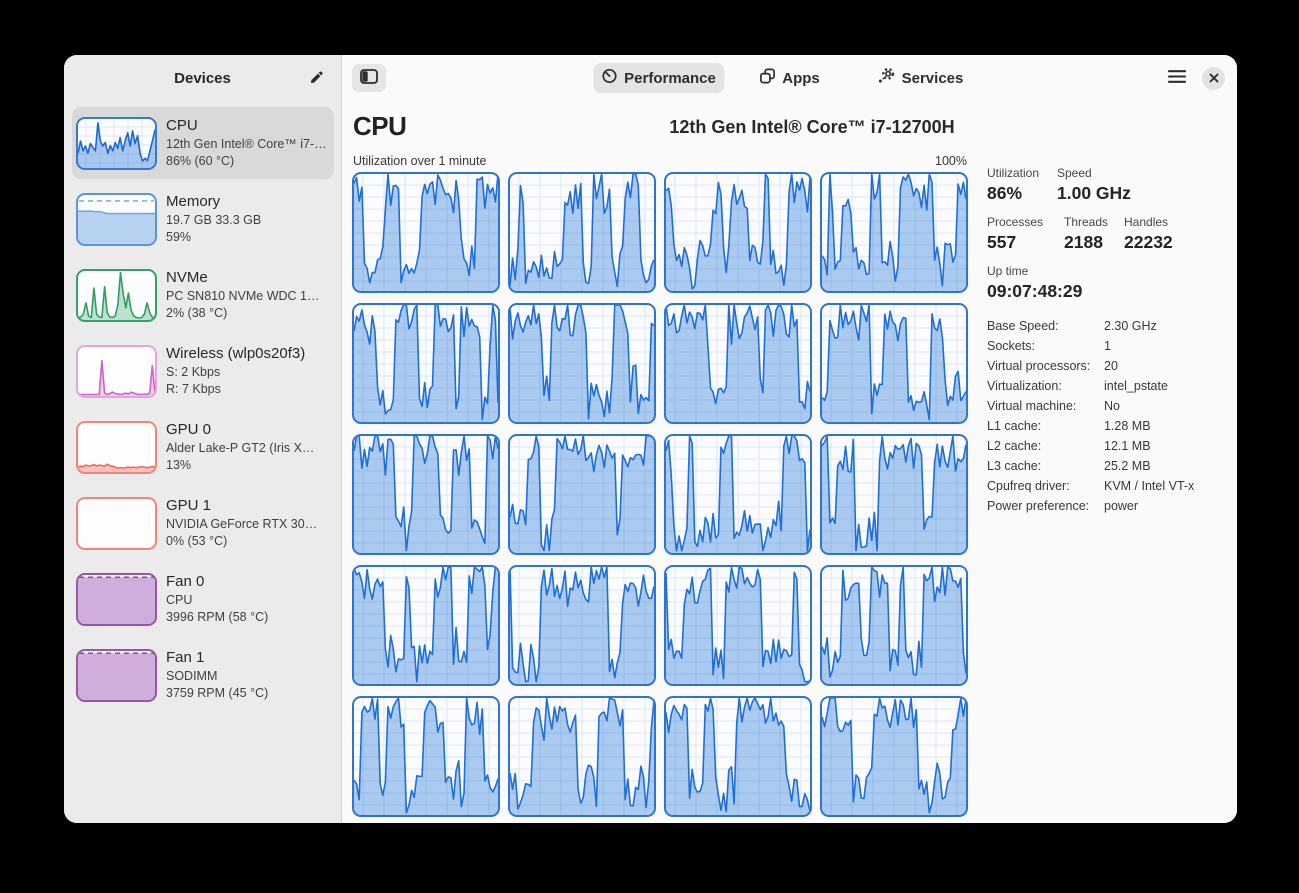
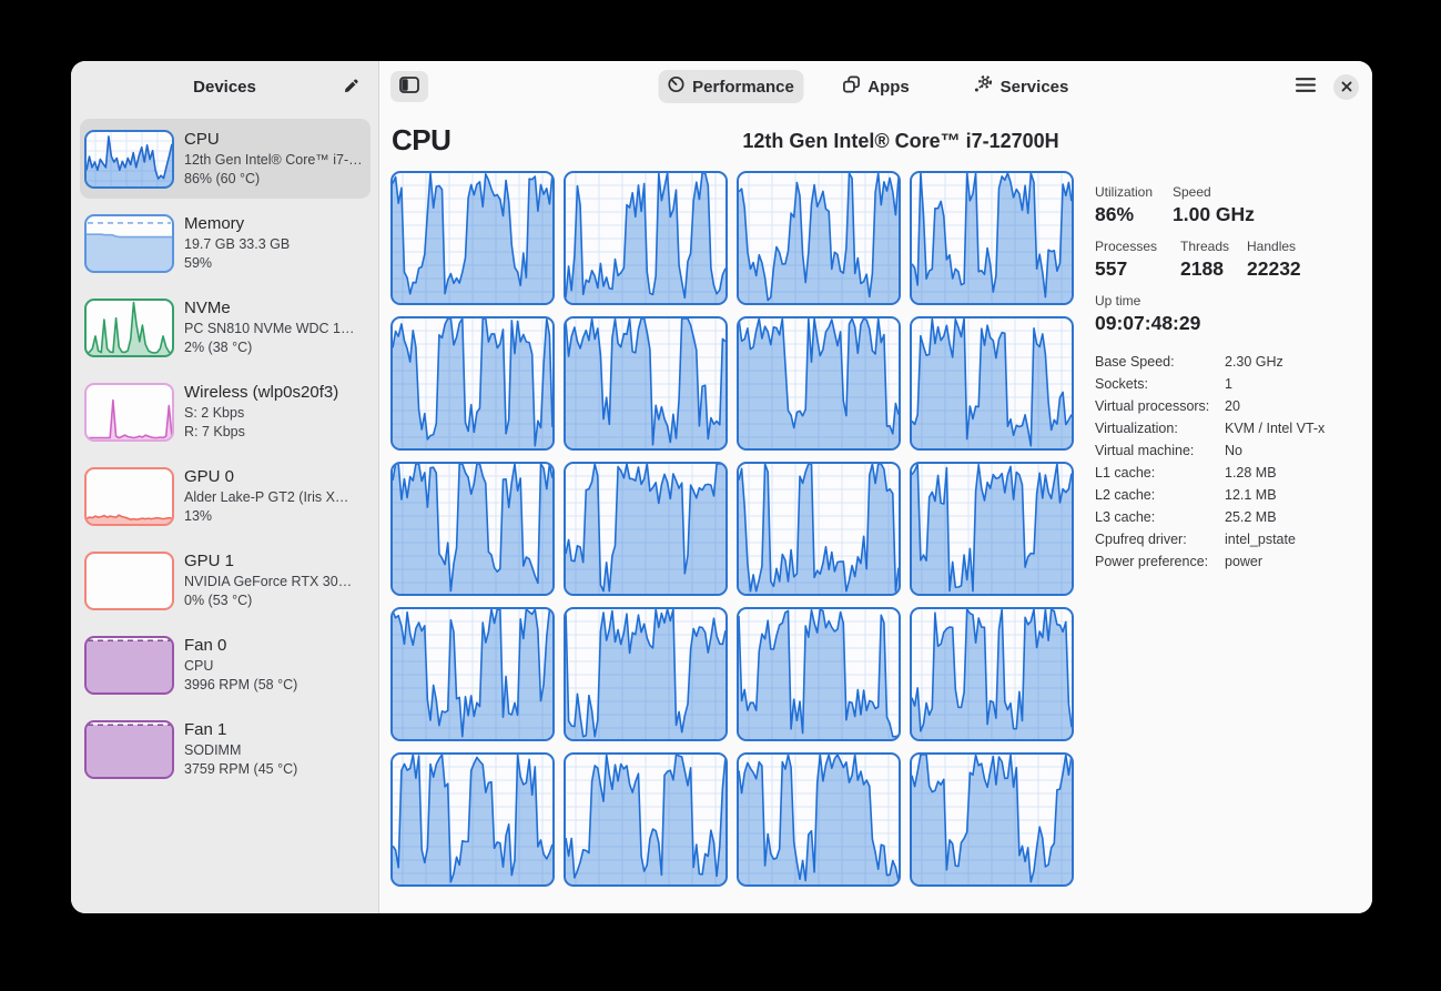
  Devices
  CPU
  12th Gen Intel® Core™ i7-…
  86% (60 °C)
  Memory
  19.7 GB 33.3 GB
  59%
  NVMe
  PC SN810 NVMe WDC 1…
  2% (38 °C)
  Wireless (wlp0s20f3)
  S: 2 Kbps
  R: 7 Kbps
  GPU 0
  Alder Lake-P GT2 (Iris X…
  13%
  GPU 1
  NVIDIA GeForce RTX 30…
  0% (53 °C)
  Fan 0
  CPU
  3996 RPM (58 °C)
  Fan 1
  SODIMM
  3759 RPM (45 °C)
  Performance
  Apps
  Services
  CPU
  12th Gen Intel® Core™ i7-12700H
- Utilization over 1 minute
- 100%
  Utilization
  86%
  Speed
  1.00 GHz
  Processes
  557
  Threads
  2188
  Handles
  22232
  Up time
  09:07:48:29
  Base Speed:
  2.30 GHz
  Sockets:
  1
  Virtual processors:
  20
  Virtualization:
- intel_pstate
+ KVM / Intel VT-x
  Virtual machine:
  No
  L1 cache:
  1.28 MB
  L2 cache:
  12.1 MB
  L3 cache:
  25.2 MB
  Cpufreq driver:
- KVM / Intel VT-x
+ intel_pstate
  Power preference:
  power
